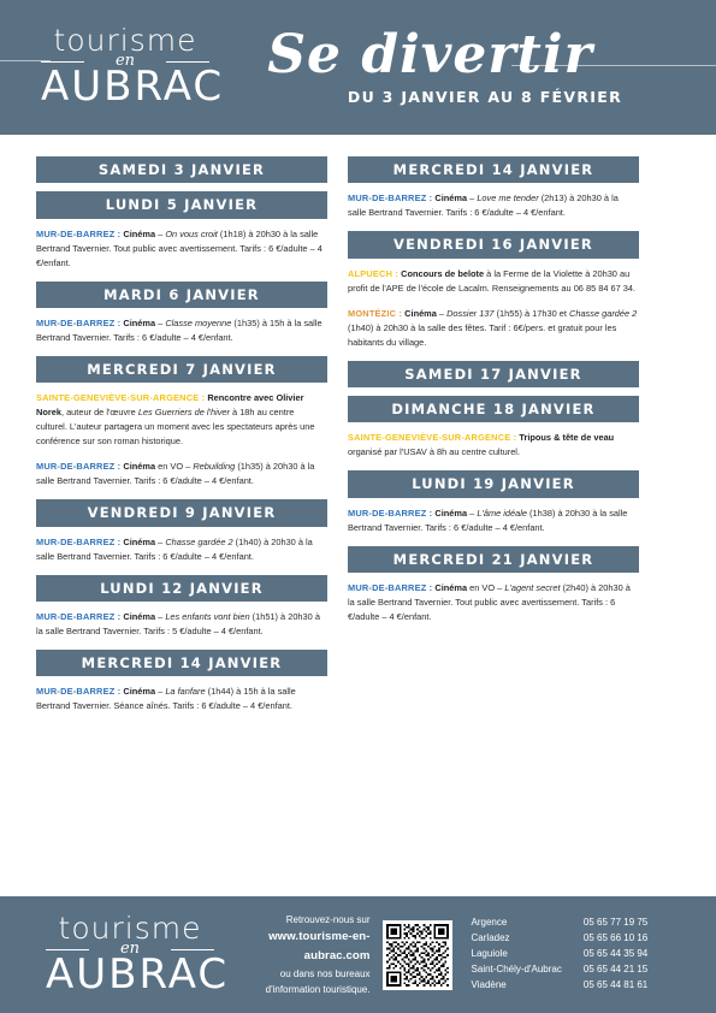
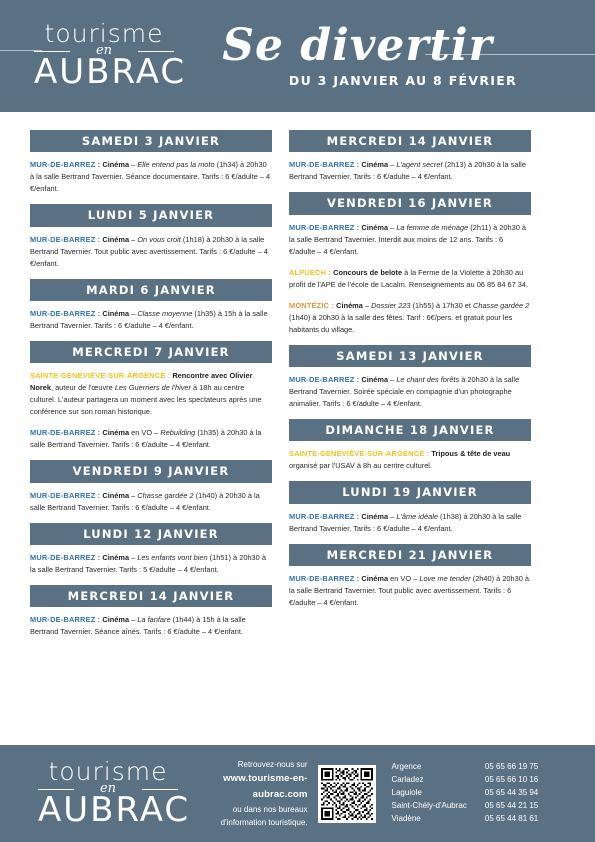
  tourisme
  en
  AUBRAC
  Se divertir
  DU 3 JANVIER AU 8 FÉVRIER
  SAMEDI 3 JANVIER
+ MUR-DE-BARREZ : Cinéma – Elle entend pas la moto (1h34) à 20h30 à la salle Bertrand Tavernier. Séance documentaire. Tarifs : 6 €/adulte – 4 €/enfant.
  LUNDI 5 JANVIER
  MUR-DE-BARREZ : Cinéma – On vous croit (1h18) à 20h30 à la salle Bertrand Tavernier. Tout public avec avertissement. Tarifs : 6 €/adulte – 4 €/enfant.
  MARDI 6 JANVIER
  MUR-DE-BARREZ : Cinéma – Classe moyenne (1h35) à 15h à la salle Bertrand Tavernier. Tarifs : 6 €/adulte – 4 €/enfant.
  MERCREDI 7 JANVIER
  SAINTE-GENEVIÈVE-SUR-ARGENCE : Rencontre avec Olivier Norek, auteur de l'œuvre Les Guerriers de l'hiver à 18h au centre culturel. L'auteur partagera un moment avec les spectateurs après une conférence sur son roman historique.
  MUR-DE-BARREZ : Cinéma en VO – Rebuilding (1h35) à 20h30 à la salle Bertrand Tavernier. Tarifs : 6 €/adulte – 4 €/enfant.
  VENDREDI 9 JANVIER
  MUR-DE-BARREZ : Cinéma – Chasse gardée 2 (1h40) à 20h30 à la salle Bertrand Tavernier. Tarifs : 6 €/adulte – 4 €/enfant.
  LUNDI 12 JANVIER
  MUR-DE-BARREZ : Cinéma – Les enfants vont bien (1h51) à 20h30 à la salle Bertrand Tavernier. Tarifs : 5 €/adulte – 4 €/enfant.
  MERCREDI 14 JANVIER
  MUR-DE-BARREZ : Cinéma – La fanfare (1h44) à 15h à la salle Bertrand Tavernier. Séance aînés. Tarifs : 6 €/adulte – 4 €/enfant.
  MERCREDI 14 JANVIER
- MUR-DE-BARREZ : Cinéma – Love me tender (2h13) à 20h30 à la salle Bertrand Tavernier. Tarifs : 6 €/adulte – 4 €/enfant.
+ MUR-DE-BARREZ : Cinéma – L'agent secret (2h13) à 20h30 à la salle Bertrand Tavernier. Tarifs : 6 €/adulte – 4 €/enfant.
  VENDREDI 16 JANVIER
+ MUR-DE-BARREZ : Cinéma – La femme de ménage (2h11) à 20h30 à la salle Bertrand Tavernier. Interdit aux moins de 12 ans. Tarifs : 6 €/adulte – 4 €/enfant.
  ALPUECH : Concours de belote à la Ferme de la Violette à 20h30 au profit de l'APE de l'école de Lacalm. Renseignements au 06 85 84 67 34.
- MONTÉZIC : Cinéma – Dossier 137 (1h55) à 17h30 et Chasse gardée 2 (1h40) à 20h30 à la salle des fêtes. Tarif : 6€/pers. et gratuit pour les habitants du village.
+ MONTÉZIC : Cinéma – Dossier 223 (1h55) à 17h30 et Chasse gardée 2 (1h40) à 20h30 à la salle des fêtes. Tarif : 6€/pers. et gratuit pour les habitants du village.
- SAMEDI 17 JANVIER
+ SAMEDI 13 JANVIER
+ MUR-DE-BARREZ : Cinéma – Le chant des forêts à 20h30 à la salle Bertrand Tavernier. Soirée spéciale en compagnie d'un photographe animalier. Tarifs : 6 €/adulte – 4 €/enfant.
  DIMANCHE 18 JANVIER
  SAINTE-GENEVIÈVE-SUR-ARGENCE : Tripous & tête de veau organisé par l'USAV à 8h au centre culturel.
  LUNDI 19 JANVIER
  MUR-DE-BARREZ : Cinéma – L'âme idéale (1h38) à 20h30 à la salle Bertrand Tavernier. Tarifs : 6 €/adulte – 4 €/enfant.
  MERCREDI 21 JANVIER
- MUR-DE-BARREZ : Cinéma en VO – L'agent secret (2h40) à 20h30 à la salle Bertrand Tavernier. Tout public avec avertissement. Tarifs : 6 €/adulte – 4 €/enfant.
+ MUR-DE-BARREZ : Cinéma en VO – Love me tender (2h40) à 20h30 à la salle Bertrand Tavernier. Tout public avec avertissement. Tarifs : 6 €/adulte – 4 €/enfant.
  tourisme
  en
  AUBRAC
  Retrouvez-nous sur
  www.tourisme-en-aubrac.com
  ou dans nos bureaux
  d'information touristique.
  Argence
  Carladez
  Laguiole
  Saint-Chély-d'Aubrac
  Viadène
- 05 65 77 19 75
+ 05 65 66 19 75
  05 65 66 10 16
  05 65 44 35 94
  05 65 44 21 15
  05 65 44 81 61
